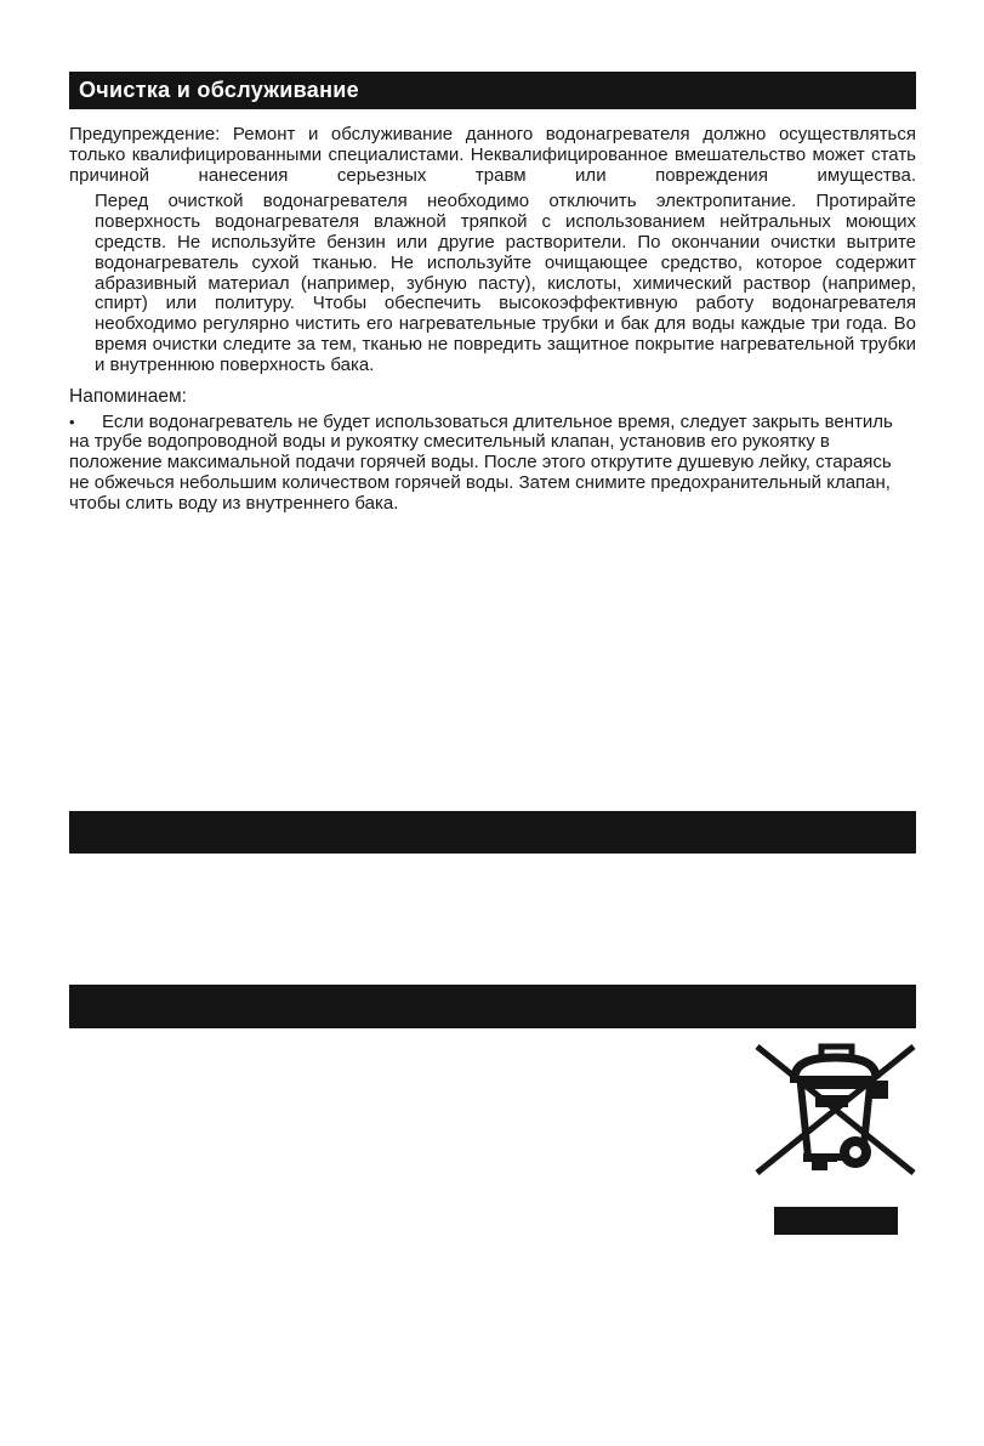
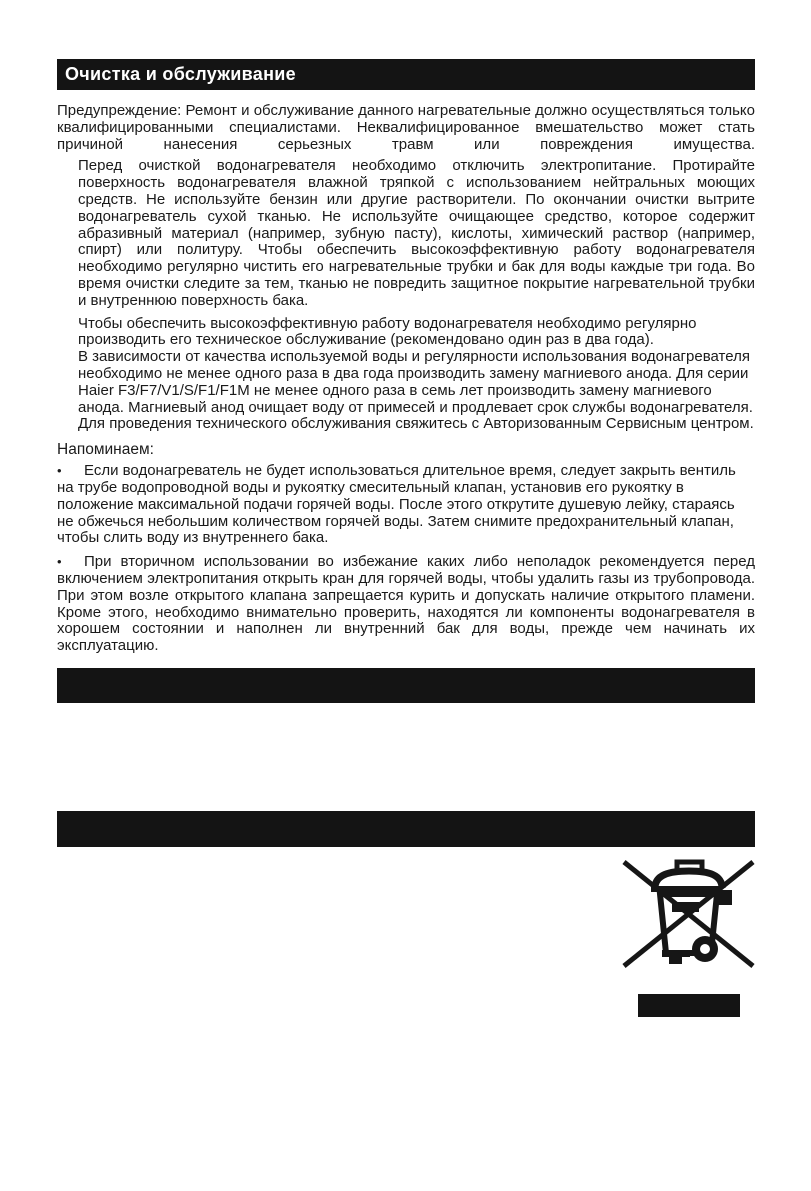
  Очистка и обслуживание
- Предупреждение: Ремонт и обслуживание данного водонагревателя должно осуществляться только квалифицированными специалистами. Неквалифицированное вмешательство может стать причиной нанесения серьезных травм или повреждения имущества.
+ Предупреждение: Ремонт и обслуживание данного нагревательные должно осуществляться только квалифицированными специалистами. Неквалифицированное вмешательство может стать причиной нанесения серьезных травм или повреждения имущества.
  Перед очисткой водонагревателя необходимо отключить электропитание. Протирайте поверхность водонагревателя влажной тряпкой с использованием нейтральных моющих средств. Не используйте бензин или другие растворители. По окончании очистки вытрите водонагреватель сухой тканью. Не используйте очищающее средство, которое содержит абразивный материал (например, зубную пасту), кислоты, химический раствор (например, спирт) или политуру. Чтобы обеспечить высокоэффективную работу водонагревателя необходимо регулярно чистить его нагревательные трубки и бак для воды каждые три года. Во время очистки следите за тем, тканью не повредить защитное покрытие нагревательной трубки и внутреннюю поверхность бака.
+ Чтобы обеспечить высокоэффективную работу водонагревателя необходимо регулярно производить его техническое обслуживание (рекомендовано один раз в два года).
+ В зависимости от качества используемой воды и регулярности использования водонагревателя необходимо не менее одного раза в два года производить замену магниевого анода. Для серии Haier F3/F7/V1/S/F1/F1M не менее одного раза в семь лет производить замену магниевого анода. Магниевый анод очищает воду от примесей и продлевает срок службы водонагревателя. Для проведения технического обслуживания свяжитесь с Авторизованным Сервисным центром.
  Напоминаем:
  • Если водонагреватель не будет использоваться длительное время, следует закрыть вентиль на трубе водопроводной воды и рукоятку смесительный клапан, установив его рукоятку в положение максимальной подачи горячей воды. После этого открутите душевую лейку, стараясь не обжечься небольшим количеством горячей воды. Затем снимите предохранительный клапан, чтобы слить воду из внутреннего бака.
+ • При вторичном использовании во избежание каких либо неполадок рекомендуется перед включением электропитания открыть кран для горячей воды, чтобы удалить газы из трубопровода. При этом возле открытого клапана запрещается курить и допускать наличие открытого пламени. Кроме этого, необходимо внимательно проверить, находятся ли компоненты водонагревателя в хорошем состоянии и наполнен ли внутренний бак для воды, прежде чем начинать их эксплуатацию.
